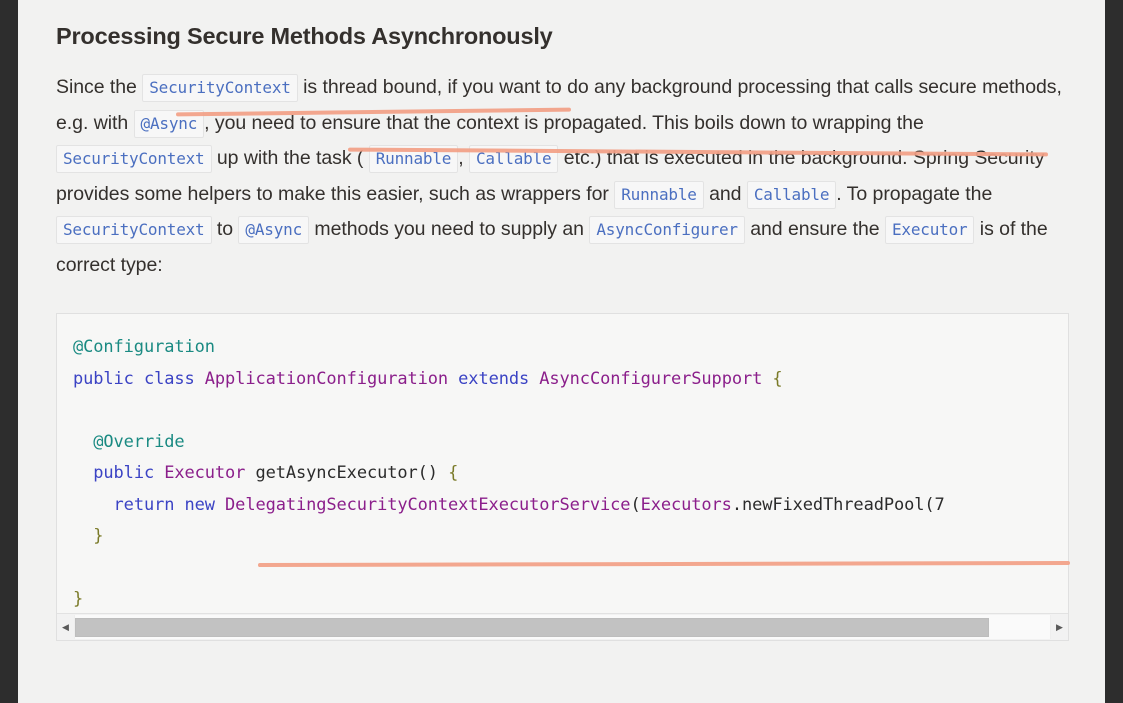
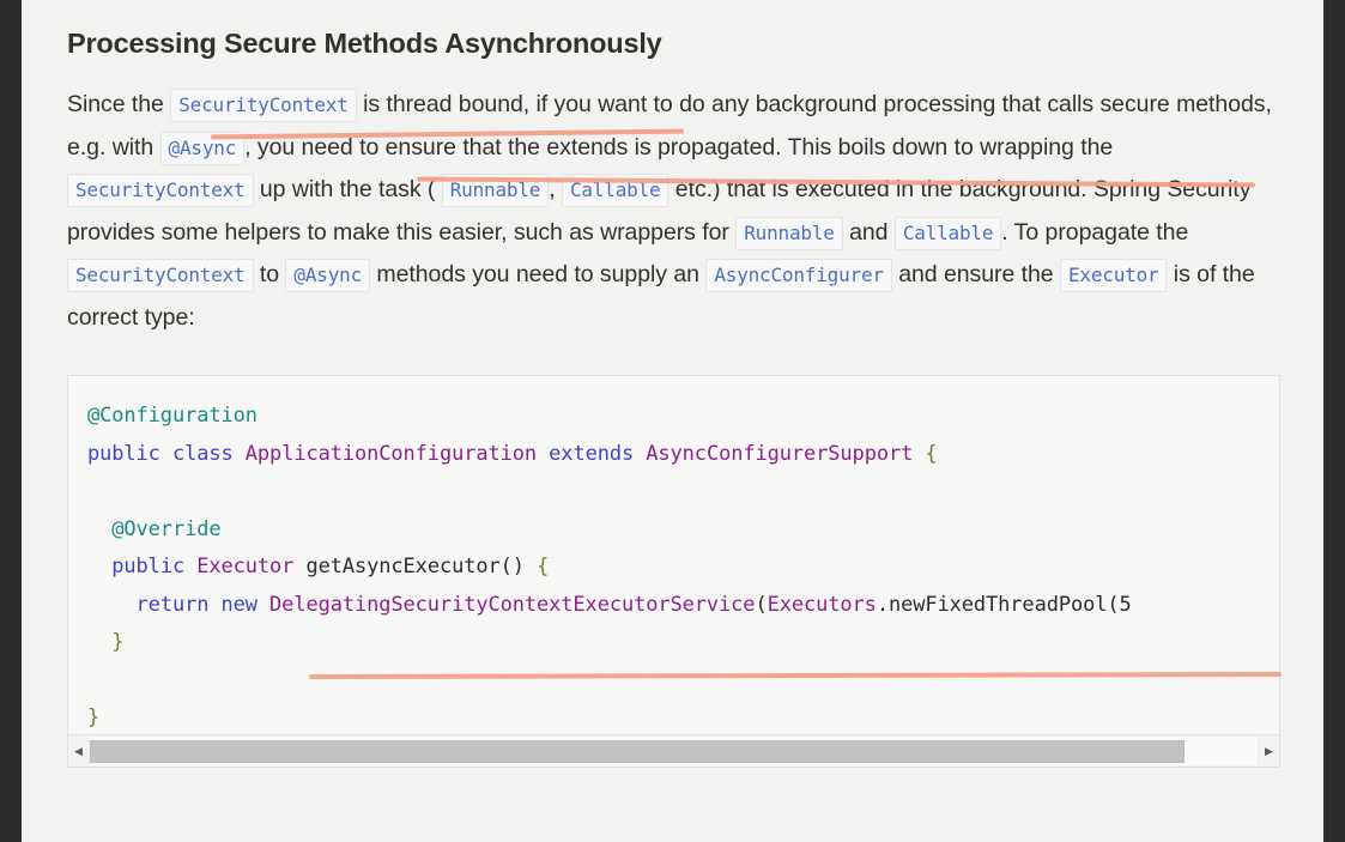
  Processing Secure Methods Asynchronously
- Since the SecurityContext is thread bound, if you want to do any background processing that calls secure methods, e.g. with @Async , you need to ensure that the context is propagated. This boils down to wrapping the SecurityContext up with the task ( Runnable , Callable etc.) that is executed in the background. Spring Security provides some helpers to make this easier, such as wrappers for Runnable and Callable . To propagate the SecurityContext to @Async methods you need to supply an AsyncConfigurer and ensure the Executor is of the correct type:
+ Since the SecurityContext is thread bound, if you want to do any background processing that calls secure methods, e.g. with @Async , you need to ensure that the extends is propagated. This boils down to wrapping the SecurityContext up with the task ( Runnable , Callable etc.) that is executed in the background. Spring Security provides some helpers to make this easier, such as wrappers for Runnable and Callable . To propagate the SecurityContext to @Async methods you need to supply an AsyncConfigurer and ensure the Executor is of the correct type:
- @Configuration public class ApplicationConfiguration extends AsyncConfigurerSupport { @Override public Executor getAsyncExecutor() { return new DelegatingSecurityContextExecutorService(Executors.newFixedThreadPool(7 } }
+ @Configuration public class ApplicationConfiguration extends AsyncConfigurerSupport { @Override public Executor getAsyncExecutor() { return new DelegatingSecurityContextExecutorService(Executors.newFixedThreadPool(5 } }
  ◀
  ▶
